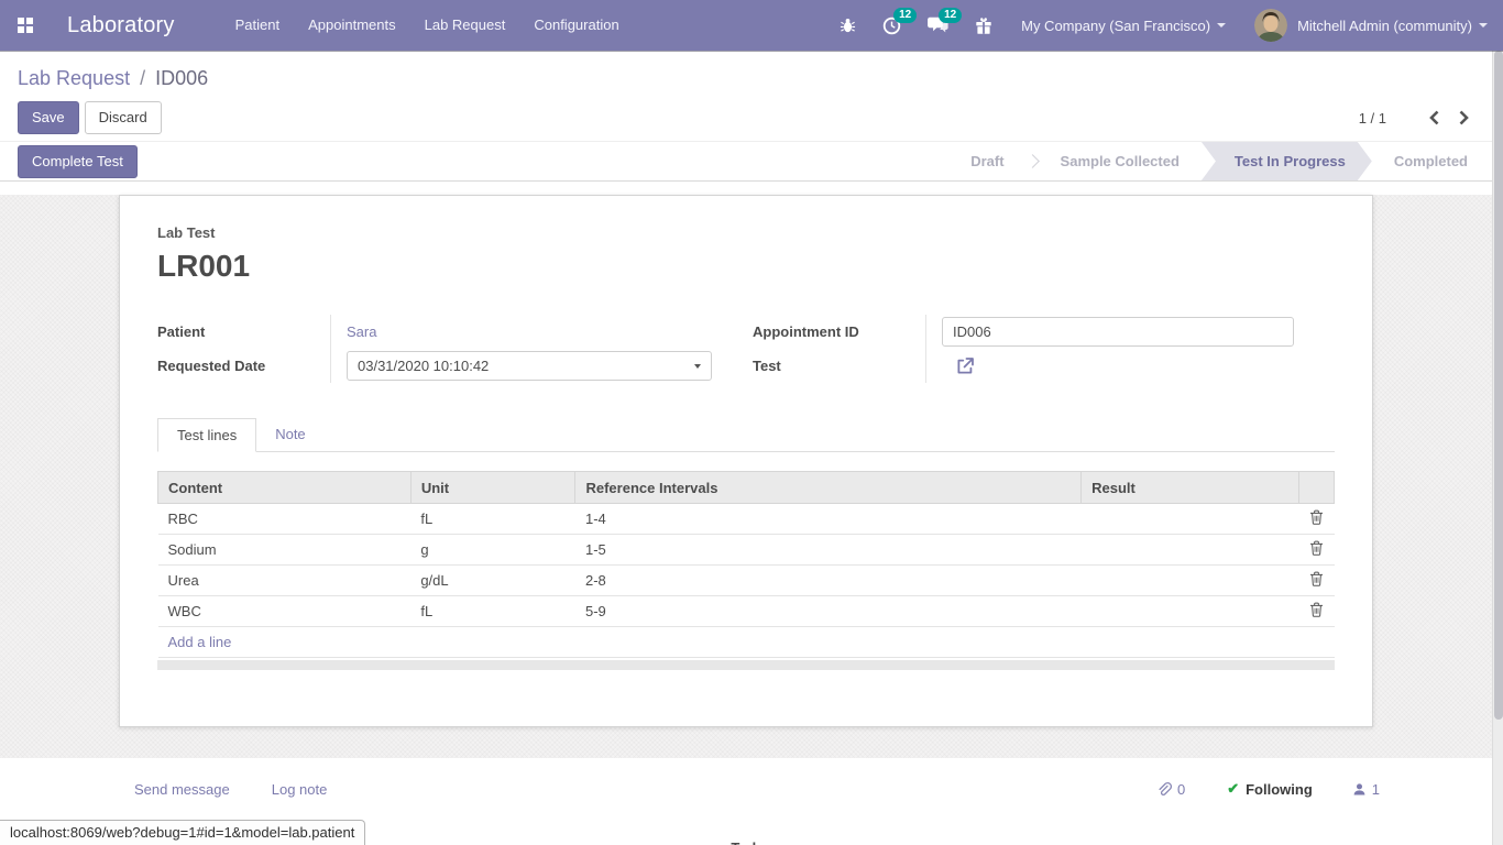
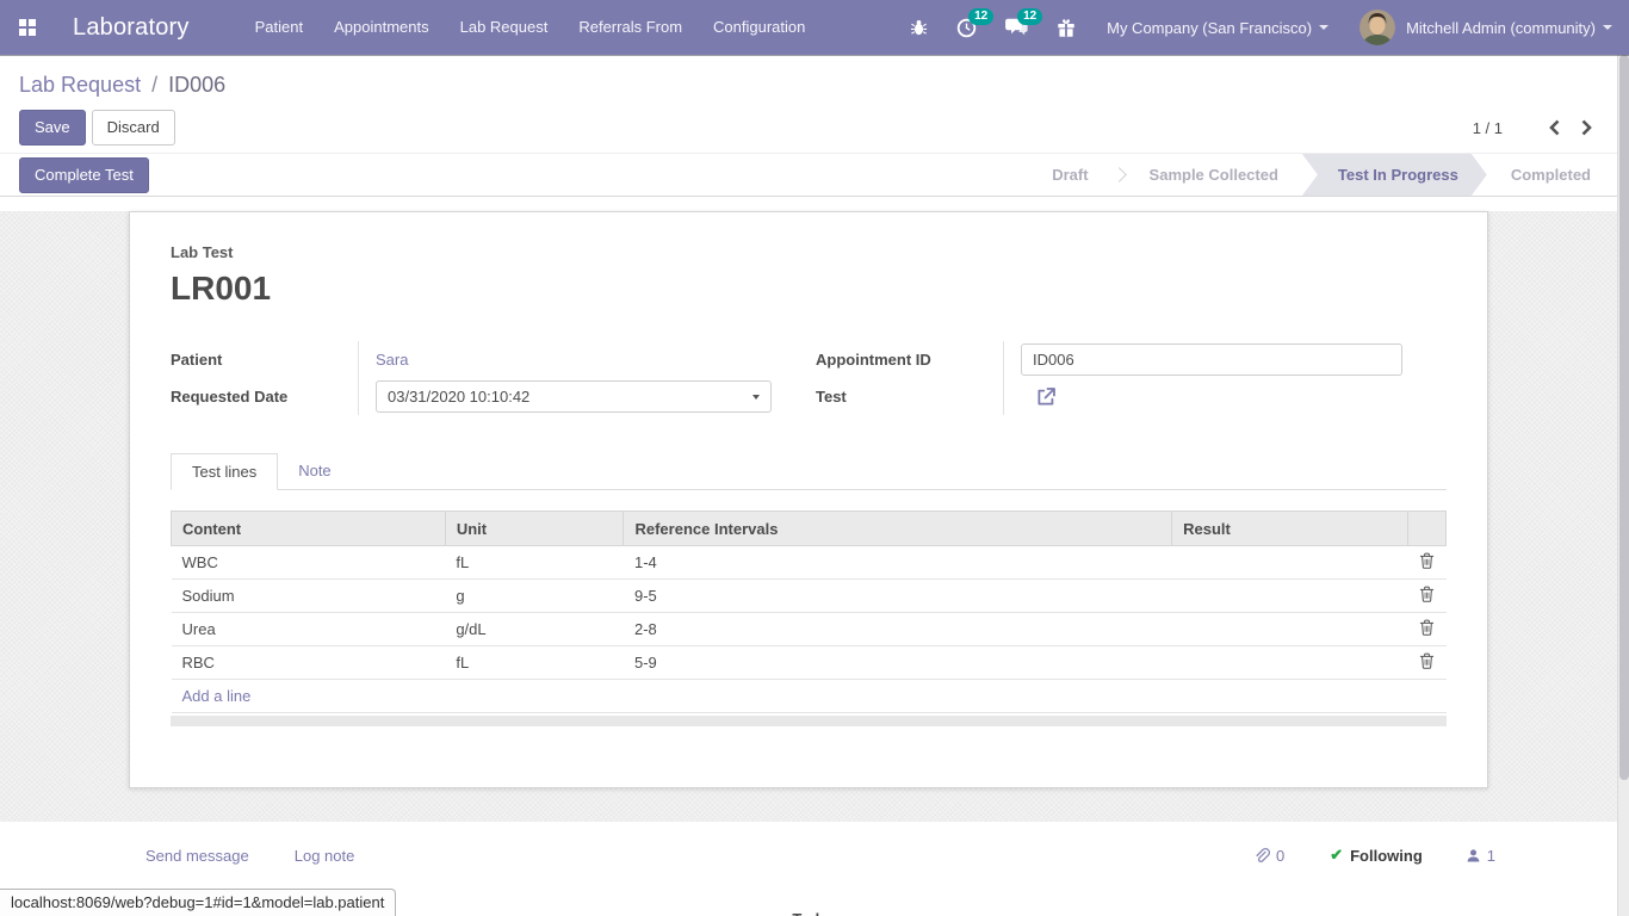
  Laboratory
  Patient
  Appointments
  Lab Request
+ Referrals From
  Configuration
  12
  12
  My Company (San Francisco)
  Mitchell Admin (community)
  Lab Request / ID006
  Save
  Discard
  1 / 1
  Complete Test
  Draft
  Sample Collected
  Test In Progress
  Completed
  Lab Test
  LR001
  Patient
  Sara
  Requested Date
  03/31/2020 10:10:42
  Appointment ID
  ID006
  Test
  Test lines
  Note
  Content	Unit	Reference Intervals	Result
- RBC	fL	1-4
+ WBC	fL	1-4
- Sodium	g	1-5
+ Sodium	g	9-5
  Urea	g/dL	2-8
- WBC	fL	5-9
+ RBC	fL	5-9
  Add a line
  Send message
  Log note
  0
  ✔
  Following
  1
  localhost:8069/web?debug=1#id=1&model=lab.patient
